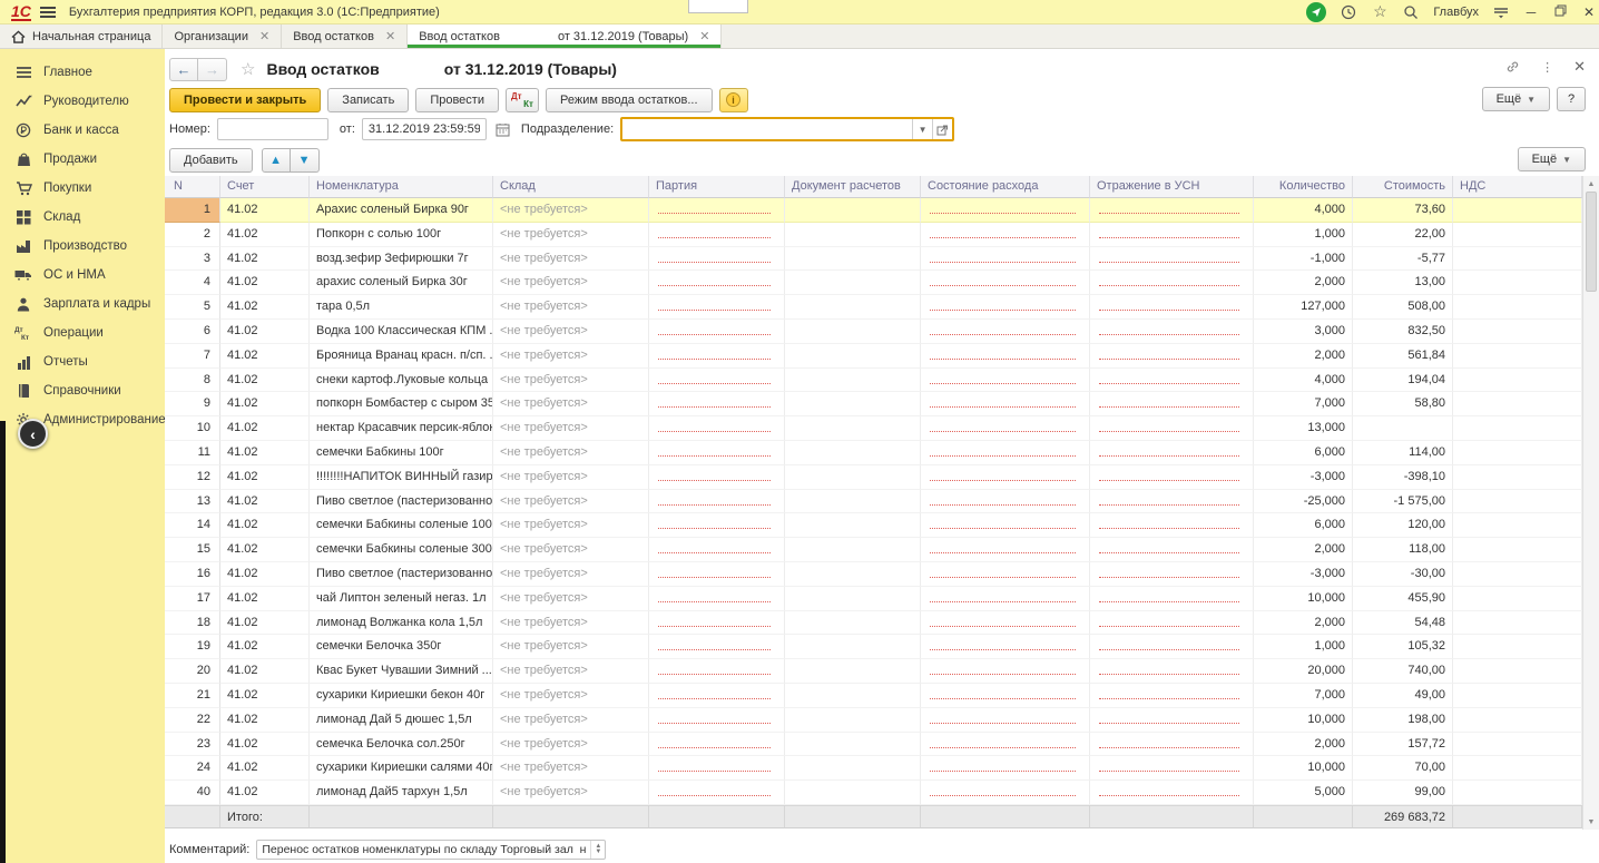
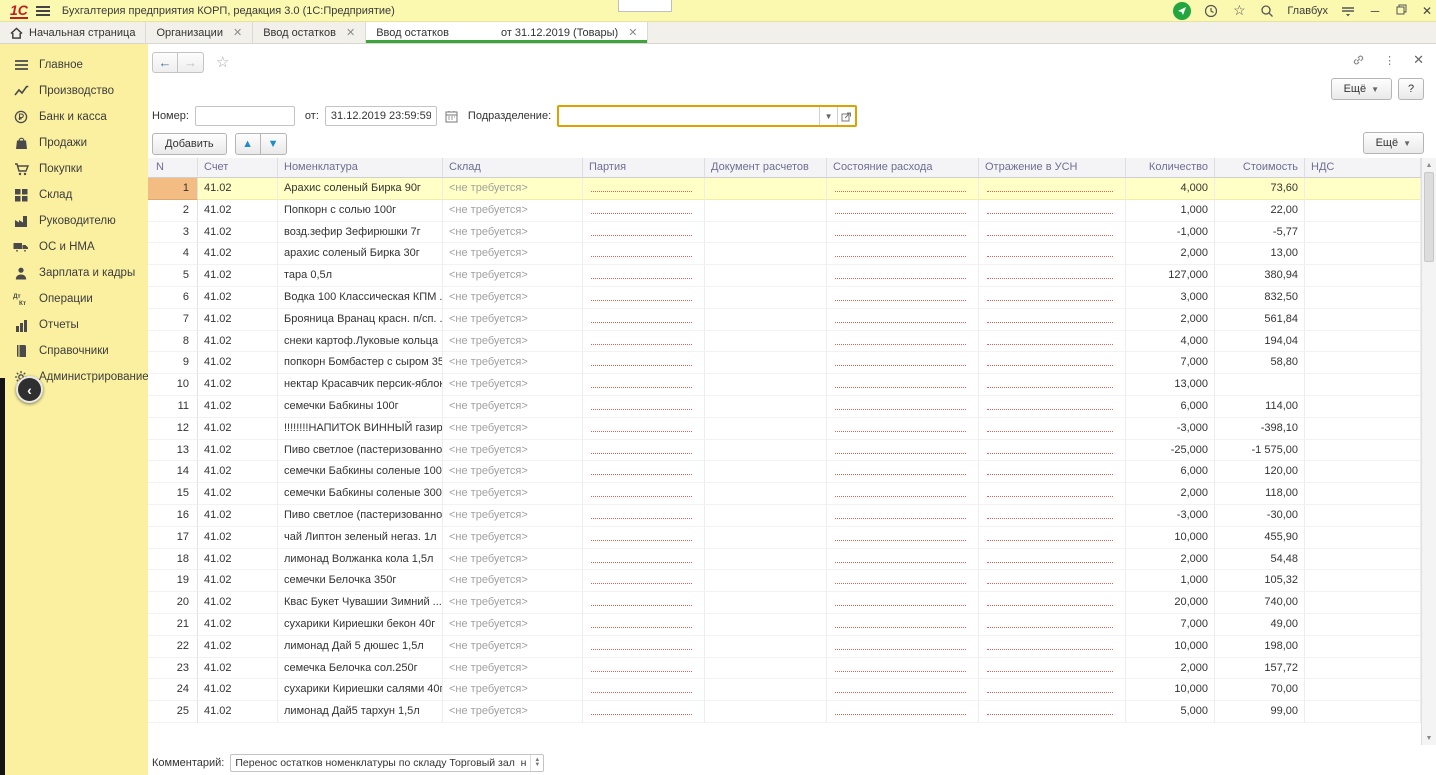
  1С
  Бухгалтерия предприятия КОРП, редакция 3.0 (1С:Предприятие)
  ☆
  Главбух
  ─
  ✕
  Начальная страница
  Организации
  ✕
  Ввод остатков
  ✕
  Ввод остатков
  от 31.12.2019 (Товары)
  ✕
  Главное
- Руководителю
+ Производство
  Банк и касса
  Продажи
  Покупки
  Склад
- Производство
+ Руководителю
  ОС и НМА
  Зарплата и кадры
  Операции
  Отчеты
  Справочники
  Администрирование
  ‹
  ←
  →
  ☆
- Ввод остатков от 31.12.2019 (Товары)
  ⋮
  ✕
- Провести и закрыть
- Записать
- Провести
- Дт
- Кт
- Режим ввода остатков...
- i
  Ещё
  ▼
  ?
  Номер:
  от:
  31.12.2019 23:59:59
  Подразделение:
  ▼
  Добавить
  ▲
  ▼
  Ещё
  ▼
  N
  Счет
  Номенклатура
  Склад
  Партия
  Документ расчетов
  Состояние расхода
  Отражение в УСН
  Количество
  Стоимость
  НДС
  1
  41.02
  Арахис соленый Бирка 90г
  <не требуется>
  4,000
  73,60
  2
  41.02
  Попкорн с солью 100г
  <не требуется>
  1,000
  22,00
  3
  41.02
  возд.зефир Зефирюшки 7г
  <не требуется>
  -1,000
  -5,77
  4
  41.02
  арахис соленый Бирка 30г
  <не требуется>
  2,000
  13,00
  5
  41.02
  тара 0,5л
  <не требуется>
  127,000
- 508,00
+ 380,94
  6
  41.02
  Водка 100 Классическая КПМ .
  <не требуется>
  3,000
  832,50
  7
  41.02
  Брояница Вранац красн. п/сп. .
  <не требуется>
  2,000
  561,84
  8
  41.02
  снеки картоф.Луковые кольца .
  <не требуется>
  4,000
  194,04
  9
  41.02
  попкорн Бомбастер с сыром 35
  <не требуется>
  7,000
  58,80
  10
  41.02
  нектар Красавчик персик-яблок
  <не требуется>
  13,000
  11
  41.02
  семечки Бабкины 100г
  <не требуется>
  6,000
  114,00
  12
  41.02
  !!!!!!!!НАПИТОК ВИННЫЙ газир
  <не требуется>
  -3,000
  -398,10
  13
  41.02
  Пиво светлое (пастеризованно
  <не требуется>
  -25,000
  -1 575,00
  14
  41.02
  семечки Бабкины соленые 100
  <не требуется>
  6,000
  120,00
  15
  41.02
  семечки Бабкины соленые 300
  <не требуется>
  2,000
  118,00
  16
  41.02
  Пиво светлое (пастеризованно
  <не требуется>
  -3,000
  -30,00
  17
  41.02
  чай Липтон зеленый негаз. 1л
  <не требуется>
  10,000
  455,90
  18
  41.02
  лимонад Волжанка кола 1,5л
  <не требуется>
  2,000
  54,48
  19
  41.02
  семечки Белочка 350г
  <не требуется>
  1,000
  105,32
  20
  41.02
  Квас Букет Чувашии Зимний ...
  <не требуется>
  20,000
  740,00
  21
  41.02
  сухарики Кириешки бекон 40г
  <не требуется>
  7,000
  49,00
  22
  41.02
  лимонад Дай 5 дюшес 1,5л
  <не требуется>
  10,000
  198,00
  23
  41.02
  семечка Белочка сол.250г
  <не требуется>
  2,000
  157,72
  24
  41.02
  сухарики Кириешки салями 40г
  <не требуется>
  10,000
  70,00
- 40
+ 25
  41.02
  лимонад Дай5 тархун 1,5л
  <не требуется>
  5,000
  99,00
- Итого:
- 269 683,72
  Комментарий:
  Перенос остатков номенклатуры по складу Торговый зал н
